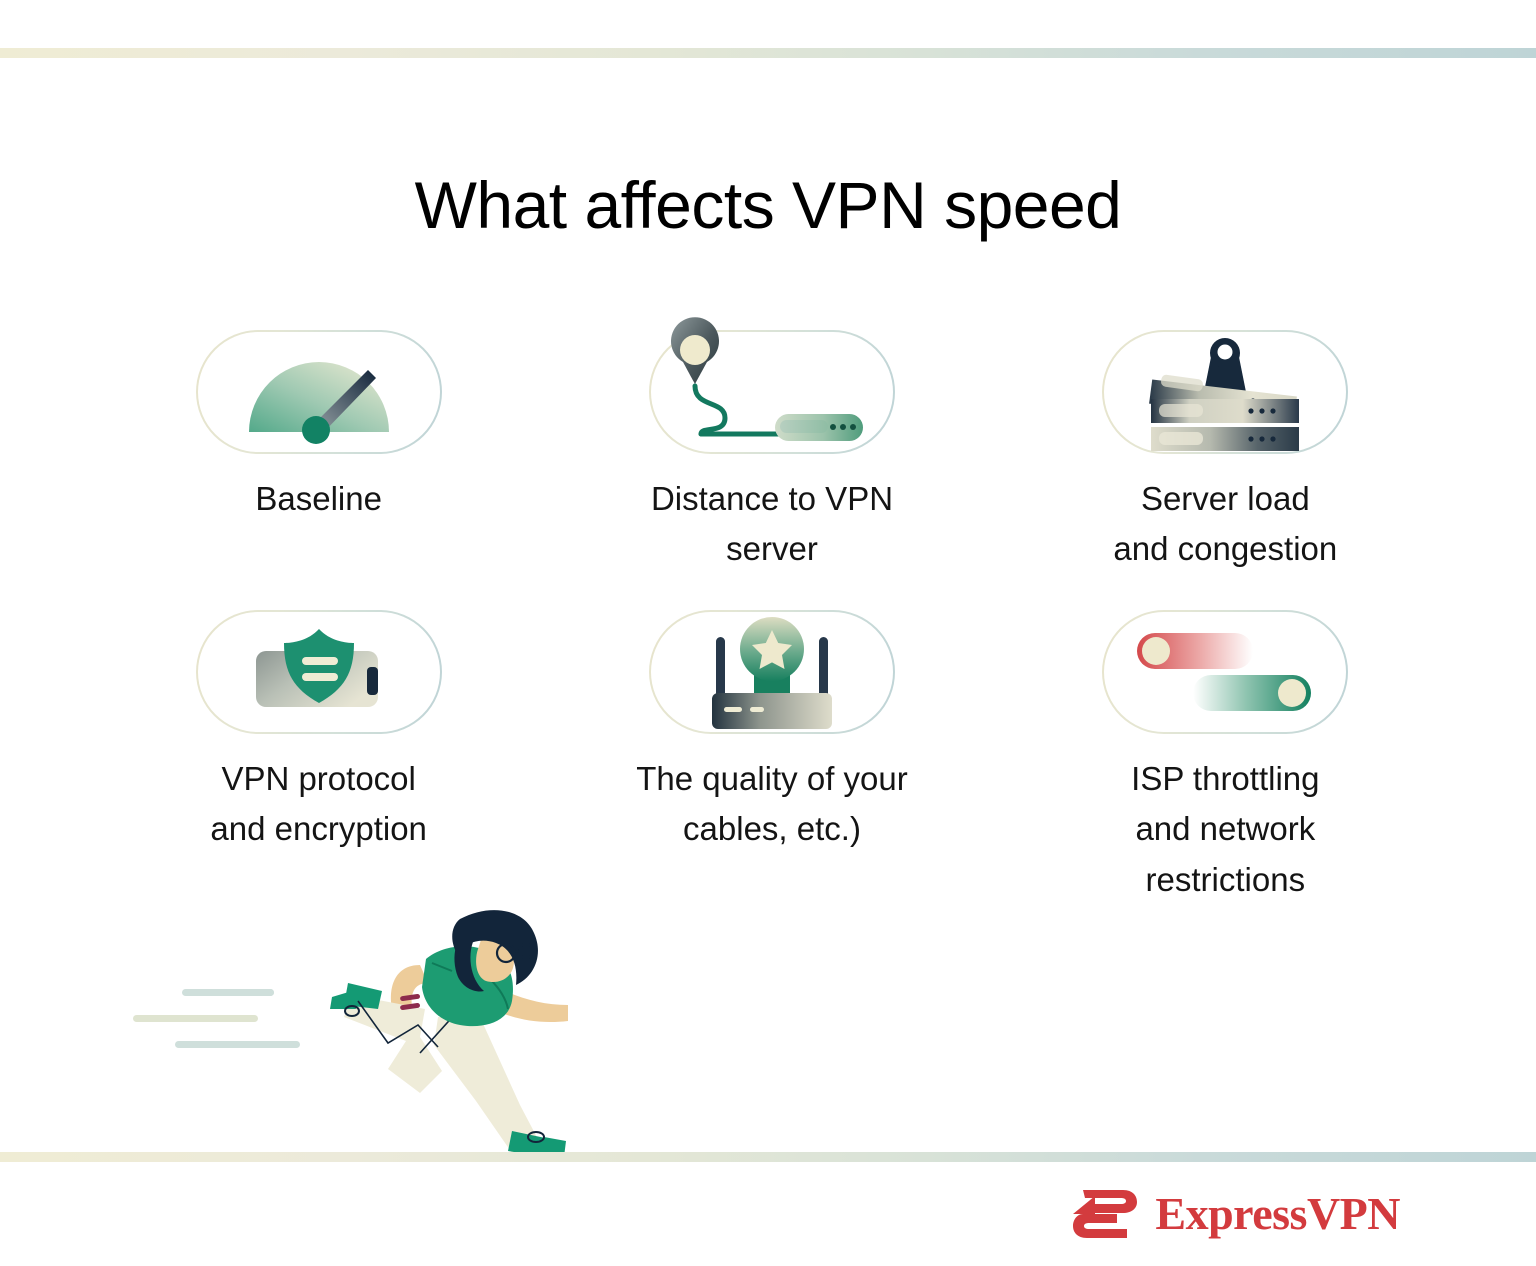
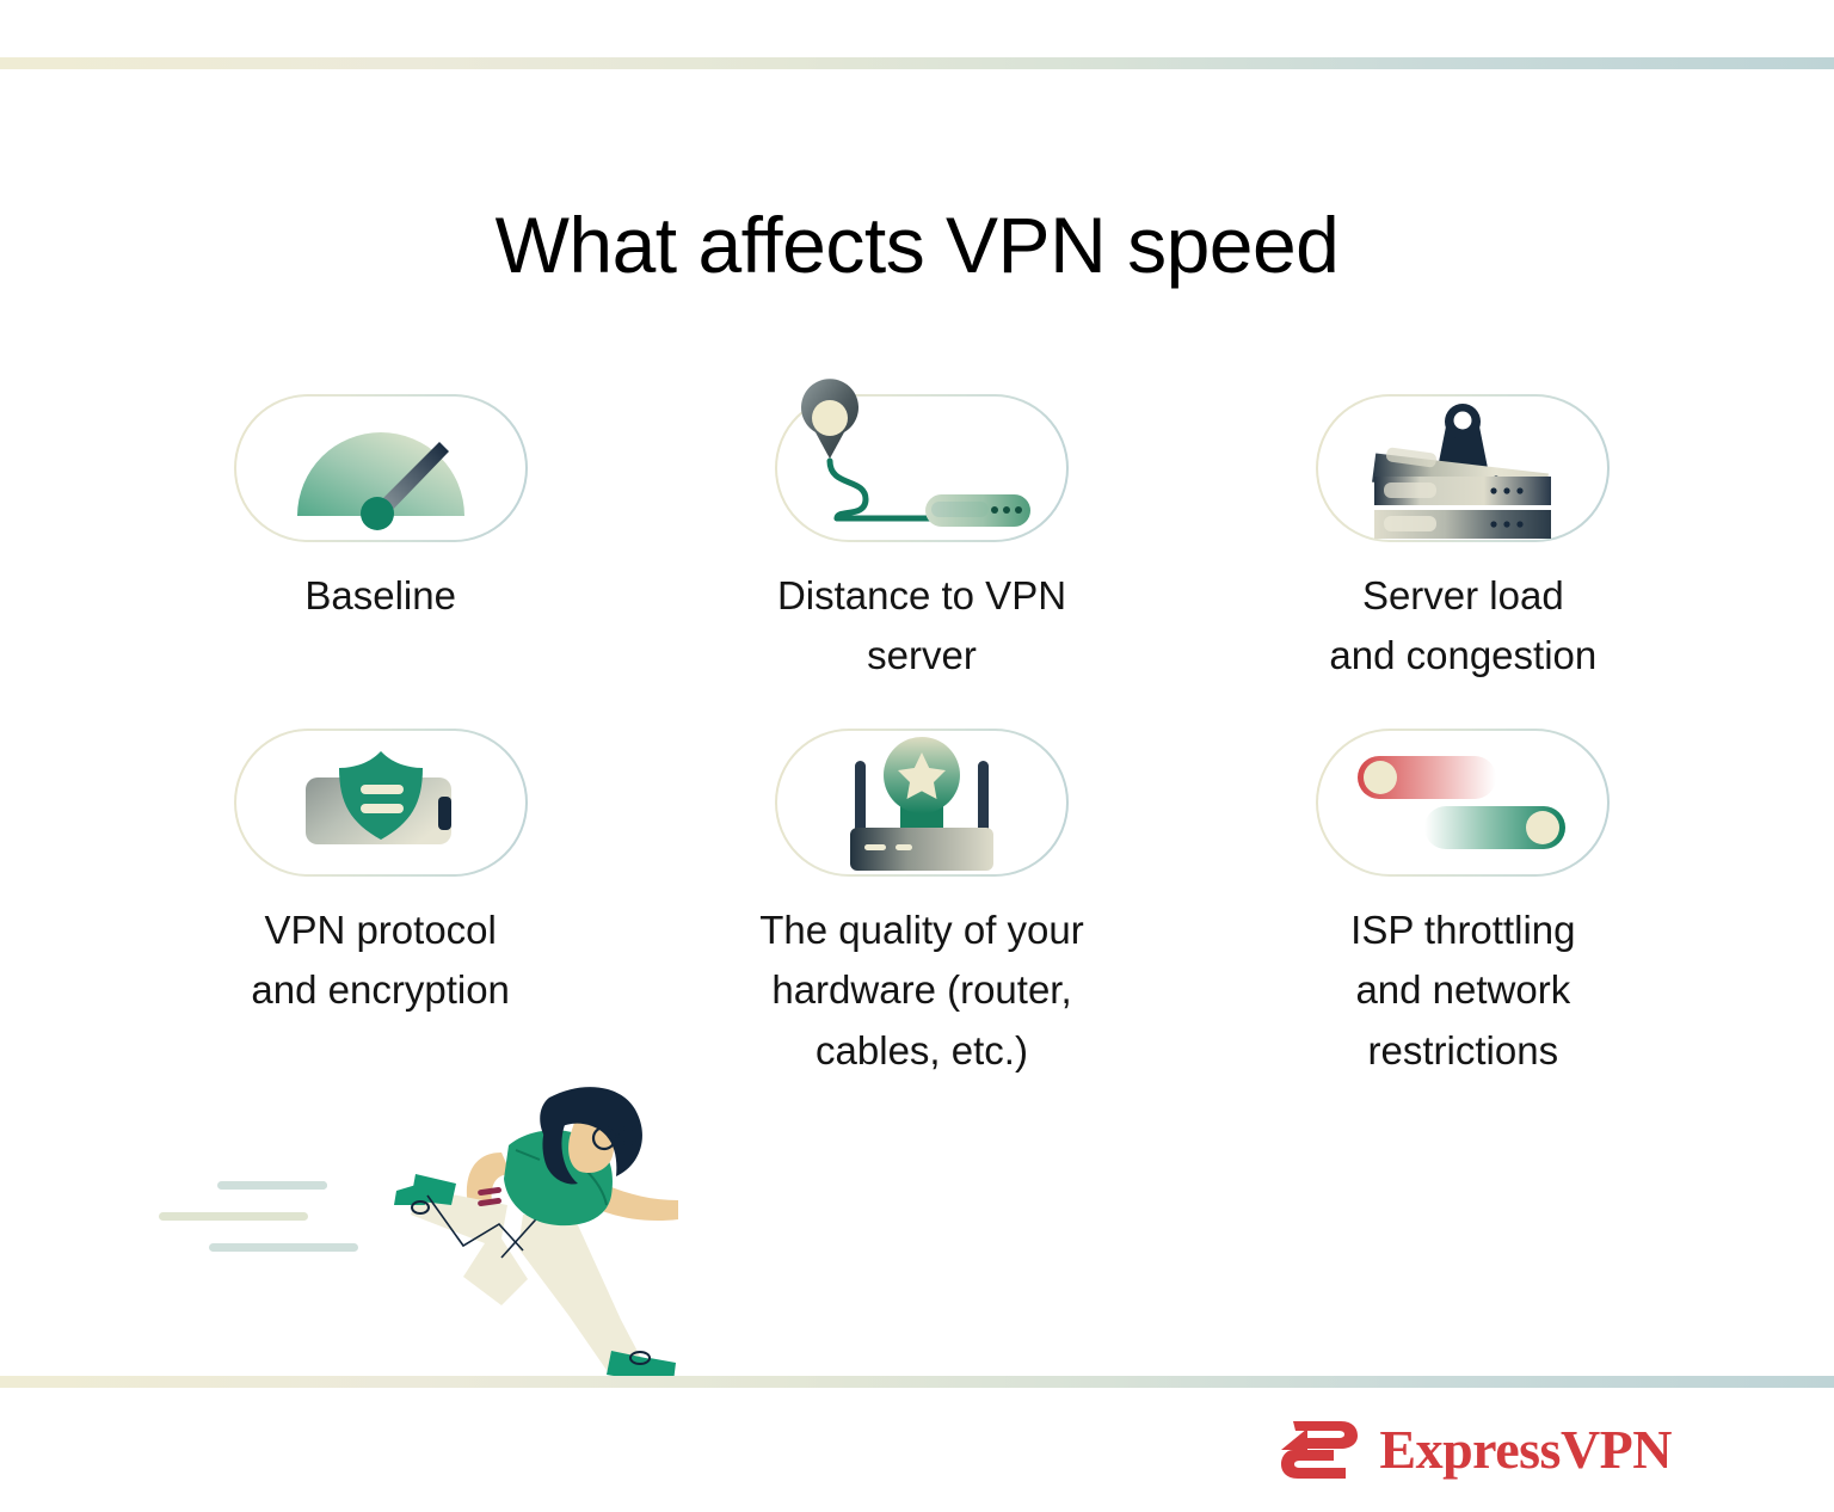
  What affects VPN speed
  Baseline
  Distance to VPN
  server
  Server load
  and congestion
  VPN protocol
  and encryption
  The quality of your
+ hardware (router,
  cables, etc.)
  ISP throttling
  and network
  restrictions
  ExpressVPN
